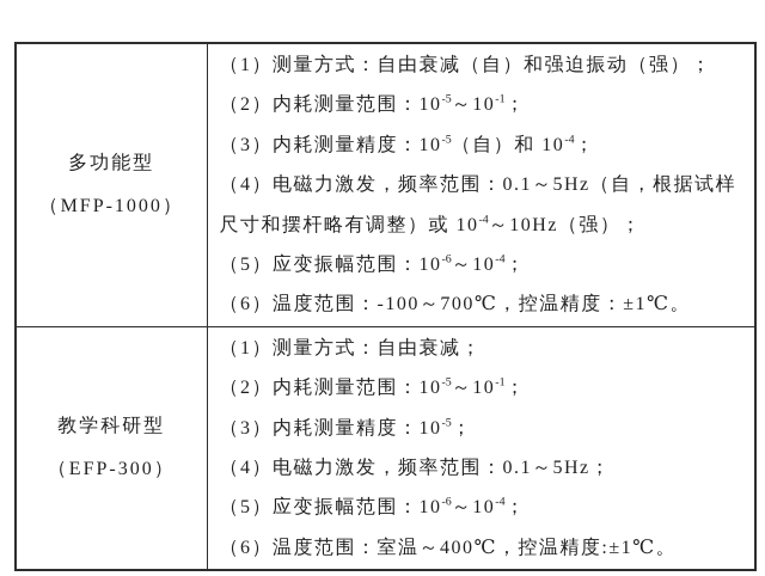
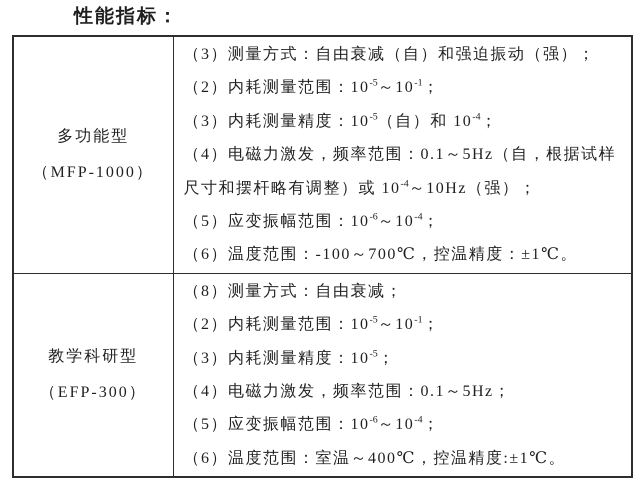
+ 性能指标：
- 多功能型 （MFP-1000）	（1）测量方式：自由衰减（自）和强迫振动（强）；（2）内耗测量范围：10-5～10-1；（3）内耗测量精度：10-5（自）和 10-4；（4）电磁力激发，频率范围：0.1～5Hz（自，根据试样尺寸和摆杆略有调整）或 10-4～10Hz（强）；（5）应变振幅范围：10-6～10-4；（6）温度范围：-100～700℃，控温精度：±1℃。
+ 多功能型 （MFP-1000）	（3）测量方式：自由衰减（自）和强迫振动（强）；（2）内耗测量范围：10-5～10-1；（3）内耗测量精度：10-5（自）和 10-4；（4）电磁力激发，频率范围：0.1～5Hz（自，根据试样尺寸和摆杆略有调整）或 10-4～10Hz（强）；（5）应变振幅范围：10-6～10-4；（6）温度范围：-100～700℃，控温精度：±1℃。
- 教学科研型 （EFP-300）	（1）测量方式：自由衰减；（2）内耗测量范围：10-5～10-1；（3）内耗测量精度：10-5；（4）电磁力激发，频率范围：0.1～5Hz；（5）应变振幅范围：10-6～10-4；（6）温度范围：室温～400℃，控温精度:±1℃。
+ 教学科研型 （EFP-300）	（8）测量方式：自由衰减；（2）内耗测量范围：10-5～10-1；（3）内耗测量精度：10-5；（4）电磁力激发，频率范围：0.1～5Hz；（5）应变振幅范围：10-6～10-4；（6）温度范围：室温～400℃，控温精度:±1℃。
